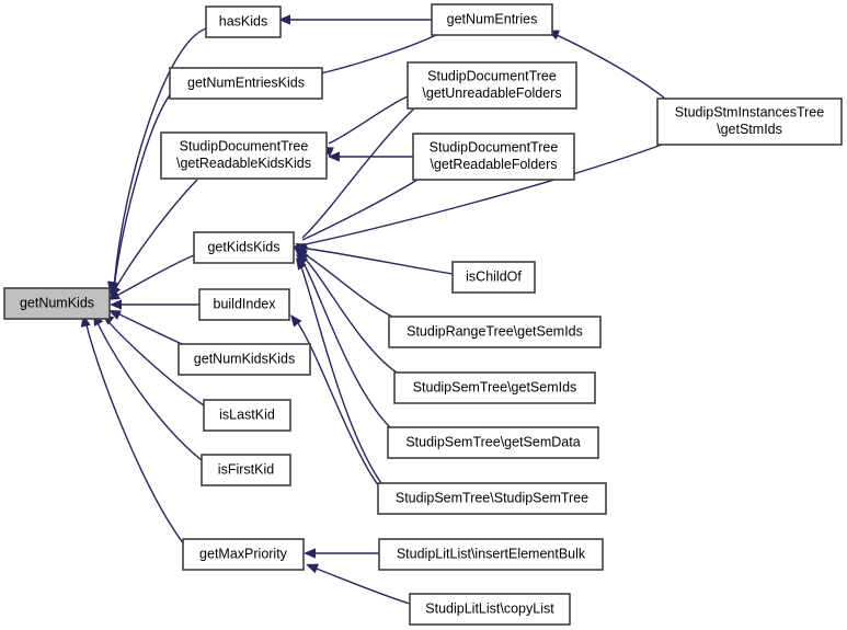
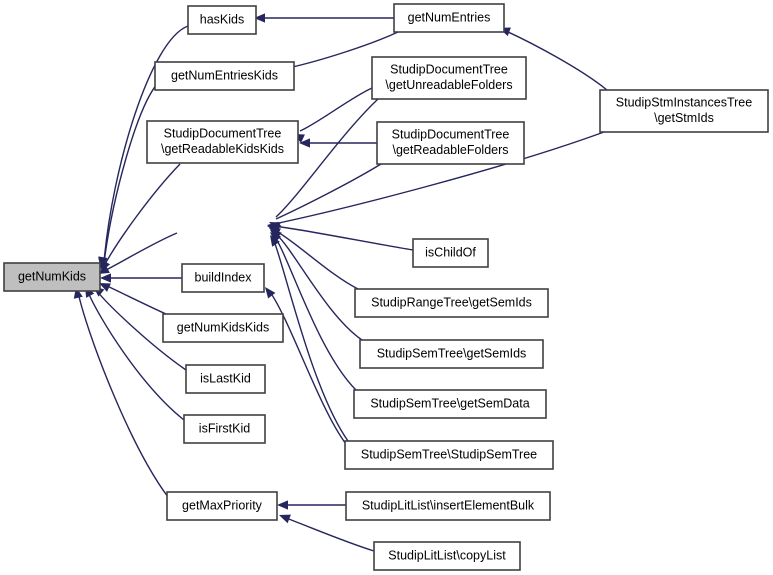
  getNumKids
  hasKids
  getNumEntriesKids
  StudipDocumentTree
  \getReadableKidsKids
- getKidsKids
  buildIndex
  getNumKidsKids
  isLastKid
  isFirstKid
  getMaxPriority
  getNumEntries
  StudipDocumentTree
  \getUnreadableFolders
  StudipDocumentTree
  \getReadableFolders
  StudipStmInstancesTree
  \getStmIds
  isChildOf
  StudipRangeTree\getSemIds
  StudipSemTree\getSemIds
  StudipSemTree\getSemData
  StudipSemTree\StudipSemTree
  StudipLitList\insertElementBulk
  StudipLitList\copyList
